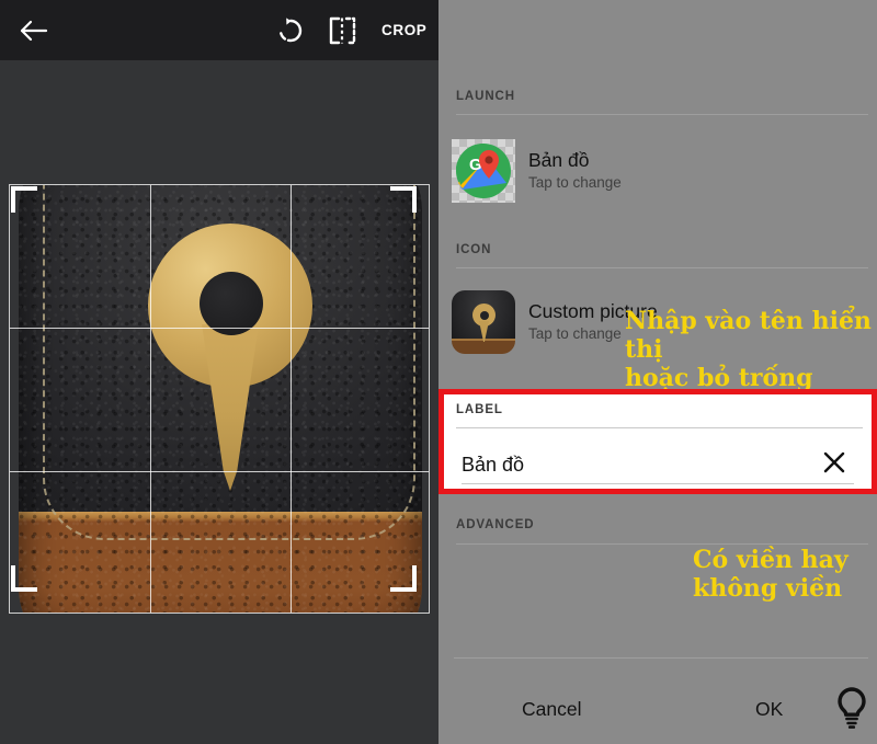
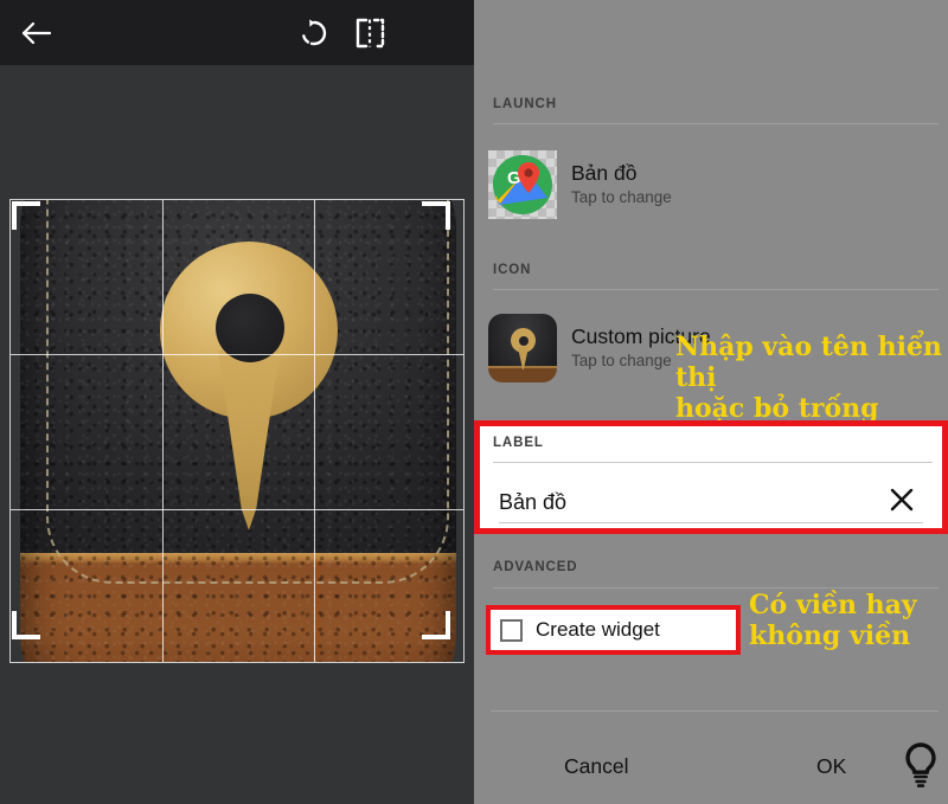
- CROP
  LAUNCH
  G
  Bản đồ
  Tap to change
  ICON
  Custom picture
  Tap to change
  Nhập vào tên hiển thị
  hoặc bỏ trống
  LABEL
  Bản đồ
  ADVANCED
+ Create widget
  Có viền hay
  không viền
  Cancel
  OK
